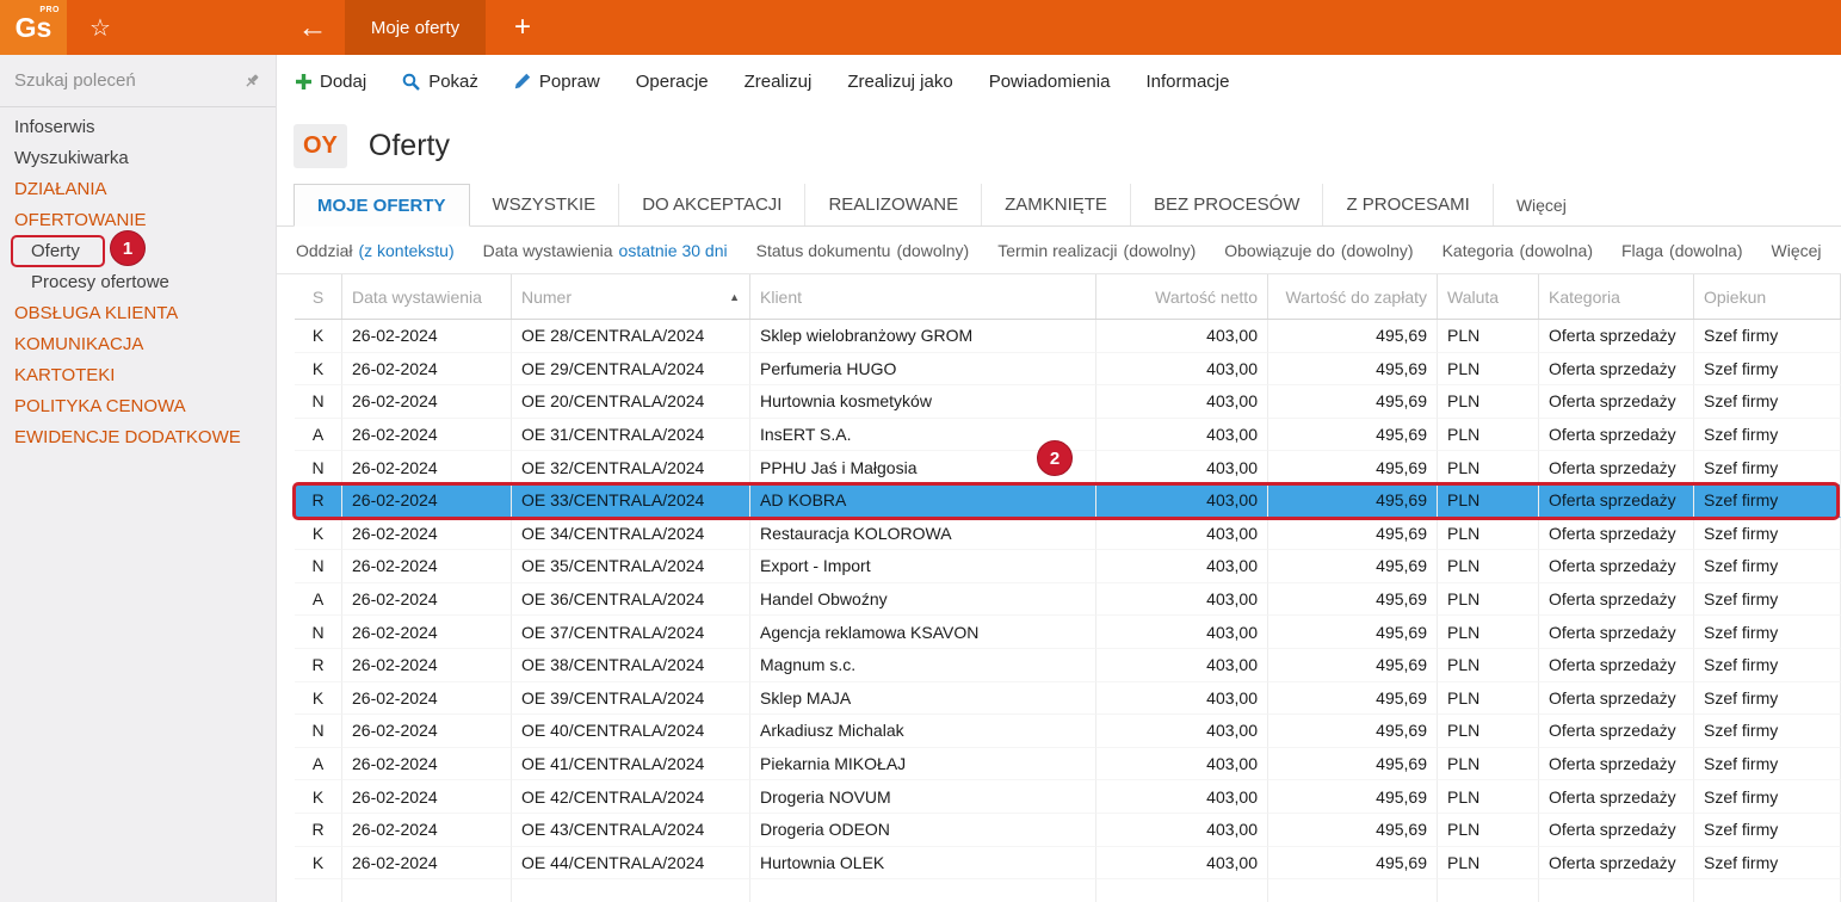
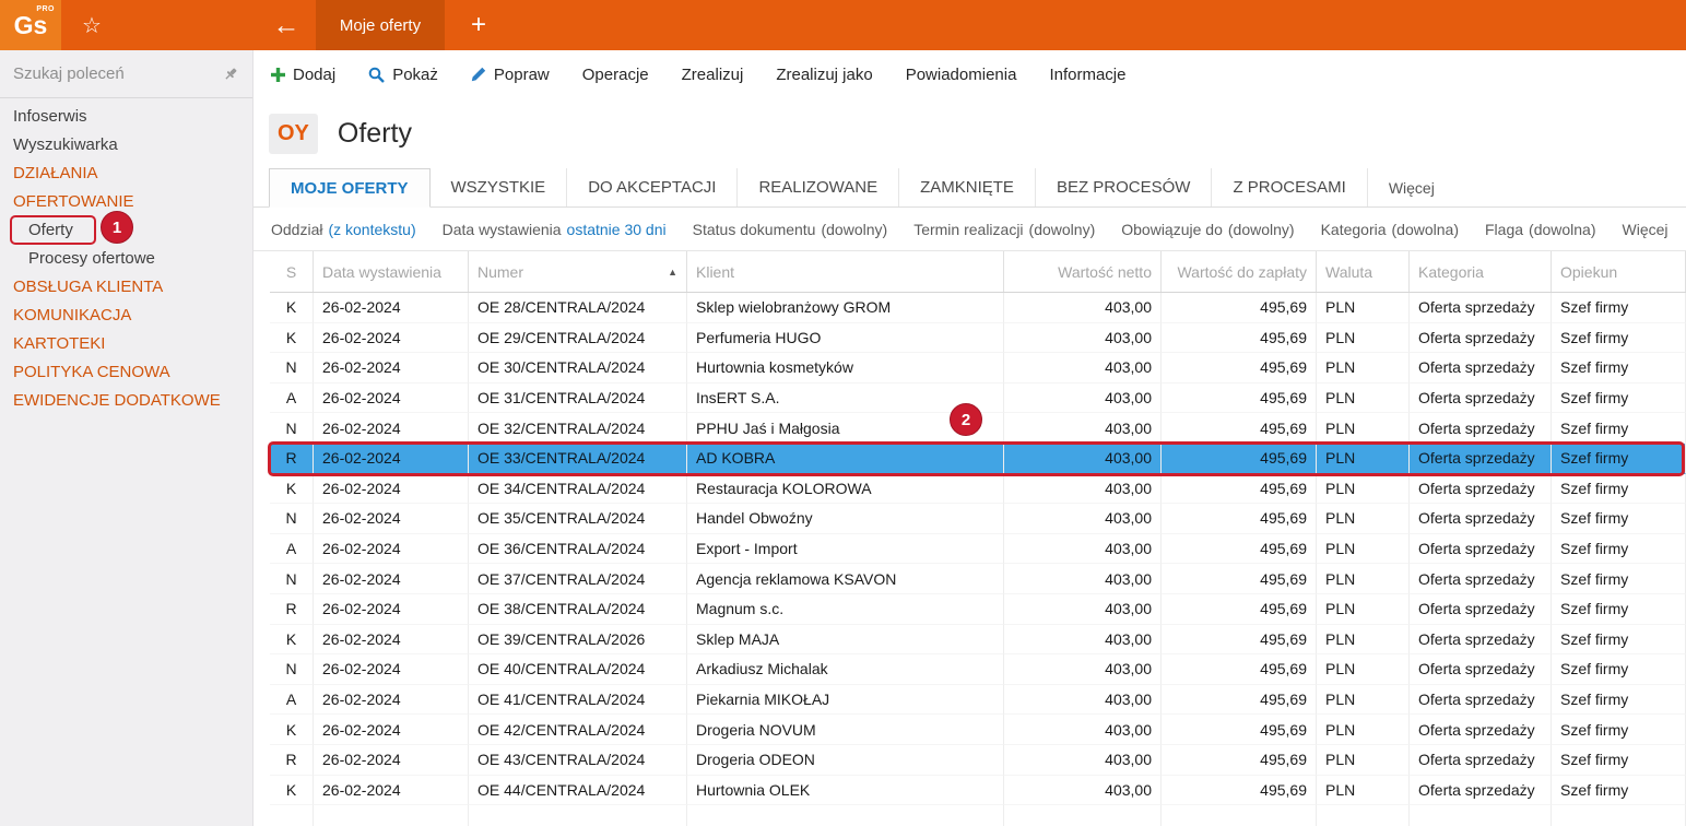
  Gs
  ☆
  ←
  Moje oferty
  +
  Szukaj poleceń
  Infoserwis
  Wyszukiwarka
  DZIAŁANIA
  OFERTOWANIE
  Oferty
  Procesy ofertowe
  OBSŁUGA KLIENTA
  KOMUNIKACJA
  KARTOTEKI
  POLITYKA CENOWA
  EWIDENCJE DODATKOWE
  Dodaj
  Pokaż
  Popraw
  Operacje
  Zrealizuj
  Zrealizuj jako
  Powiadomienia
  Informacje
  OY
  Oferty
  MOJE OFERTY
  WSZYSTKIE
  DO AKCEPTACJI
  REALIZOWANE
  ZAMKNIĘTE
  BEZ PROCESÓW
  Z PROCESAMI
  Więcej
  Oddział
  (z kontekstu)
  Data wystawienia
  ostatnie 30 dni
  Status dokumentu
  (dowolny)
  Termin realizacji
  (dowolny)
  Obowiązuje do
  (dowolny)
  Kategoria
  (dowolna)
  Flaga
  (dowolna)
  Więcej
  S
  Data wystawienia
  Numer
  ▲
  Klient
  Wartość netto
  Wartość do zapłaty
  Waluta
  Kategoria
  Opiekun
  K
  26-02-2024
  OE 28/CENTRALA/2024
  Sklep wielobranżowy GROM
  403,00
  495,69
  PLN
  Oferta sprzedaży
  Szef firmy
  K
  26-02-2024
  OE 29/CENTRALA/2024
  Perfumeria HUGO
  403,00
  495,69
  PLN
  Oferta sprzedaży
  Szef firmy
  N
  26-02-2024
- OE 20/CENTRALA/2024
+ OE 30/CENTRALA/2024
  Hurtownia kosmetyków
  403,00
  495,69
  PLN
  Oferta sprzedaży
  Szef firmy
  A
  26-02-2024
  OE 31/CENTRALA/2024
  InsERT S.A.
  403,00
  495,69
  PLN
  Oferta sprzedaży
  Szef firmy
  N
  26-02-2024
  OE 32/CENTRALA/2024
  PPHU Jaś i Małgosia
  403,00
  495,69
  PLN
  Oferta sprzedaży
  Szef firmy
  R
  26-02-2024
  OE 33/CENTRALA/2024
  AD KOBRA
  403,00
  495,69
  PLN
  Oferta sprzedaży
  Szef firmy
  K
  26-02-2024
  OE 34/CENTRALA/2024
  Restauracja KOLOROWA
  403,00
  495,69
  PLN
  Oferta sprzedaży
  Szef firmy
  N
  26-02-2024
  OE 35/CENTRALA/2024
- Export - Import
+ Handel Obwoźny
  403,00
  495,69
  PLN
  Oferta sprzedaży
  Szef firmy
  A
  26-02-2024
  OE 36/CENTRALA/2024
- Handel Obwoźny
+ Export - Import
  403,00
  495,69
  PLN
  Oferta sprzedaży
  Szef firmy
  N
  26-02-2024
  OE 37/CENTRALA/2024
  Agencja reklamowa KSAVON
  403,00
  495,69
  PLN
  Oferta sprzedaży
  Szef firmy
  R
  26-02-2024
  OE 38/CENTRALA/2024
  Magnum s.c.
  403,00
  495,69
  PLN
  Oferta sprzedaży
  Szef firmy
  K
  26-02-2024
- OE 39/CENTRALA/2024
+ OE 39/CENTRALA/2026
  Sklep MAJA
  403,00
  495,69
  PLN
  Oferta sprzedaży
  Szef firmy
  N
  26-02-2024
  OE 40/CENTRALA/2024
  Arkadiusz Michalak
  403,00
  495,69
  PLN
  Oferta sprzedaży
  Szef firmy
  A
  26-02-2024
  OE 41/CENTRALA/2024
  Piekarnia MIKOŁAJ
  403,00
  495,69
  PLN
  Oferta sprzedaży
  Szef firmy
  K
  26-02-2024
  OE 42/CENTRALA/2024
  Drogeria NOVUM
  403,00
  495,69
  PLN
  Oferta sprzedaży
  Szef firmy
  R
  26-02-2024
  OE 43/CENTRALA/2024
  Drogeria ODEON
  403,00
  495,69
  PLN
  Oferta sprzedaży
  Szef firmy
  K
  26-02-2024
  OE 44/CENTRALA/2024
  Hurtownia OLEK
  403,00
  495,69
  PLN
  Oferta sprzedaży
  Szef firmy
  1
  2
